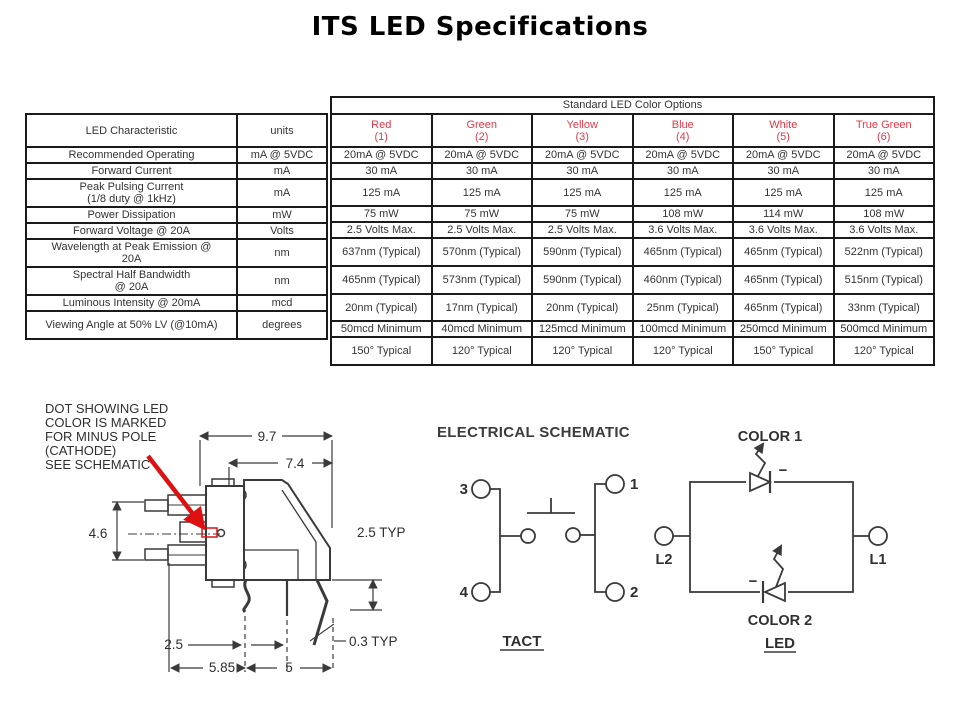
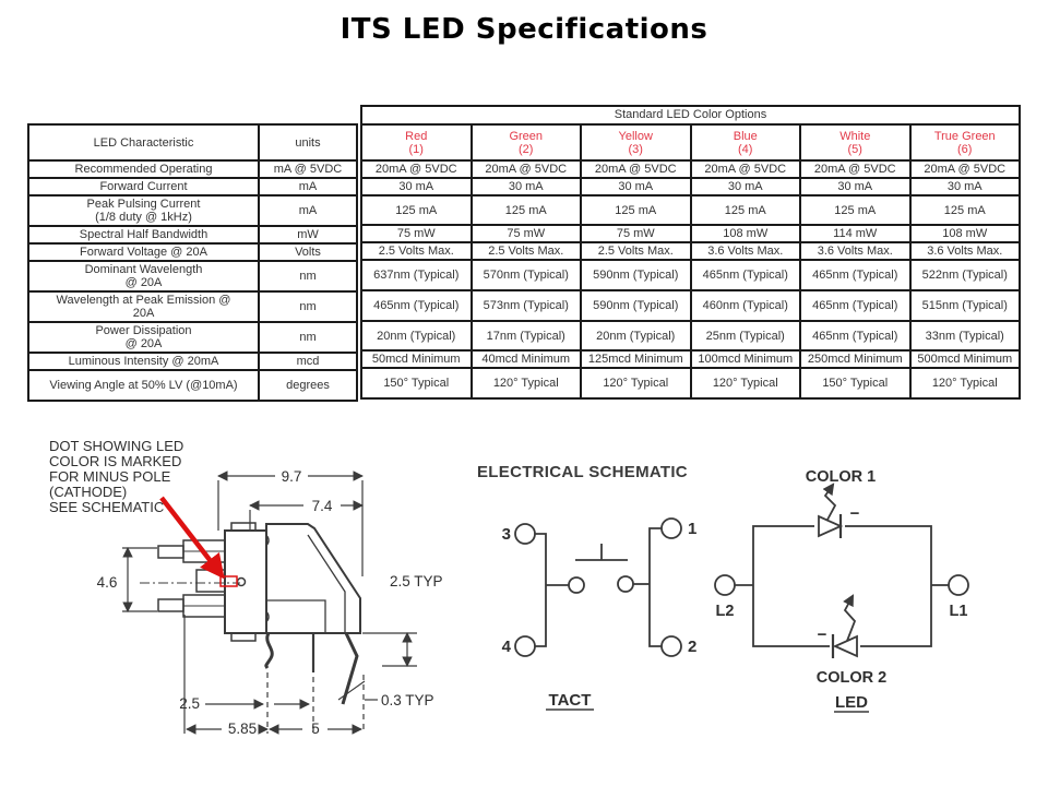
  ITS LED Specifications
  Standard LED Color Options
  LED Characteristic	units
  Recommended Operating	mA @ 5VDC
  Forward Current	mA
  Peak Pulsing Current(1/8 duty @ 1kHz)	mA
- Power Dissipation	mW
+ Spectral Half Bandwidth	mW
  Forward Voltage @ 20A	Volts
+ Dominant Wavelength@ 20A	nm
  Wavelength at Peak Emission @20A	nm
- Spectral Half Bandwidth@ 20A	nm
+ Power Dissipation@ 20A	nm
  Luminous Intensity @ 20mA	mcd
  Viewing Angle at 50% LV (@10mA)	degrees
  Red(1)	Green(2)	Yellow(3)	Blue(4)	White(5)	True Green(6)
  20mA @ 5VDC	20mA @ 5VDC	20mA @ 5VDC	20mA @ 5VDC	20mA @ 5VDC	20mA @ 5VDC
  30 mA	30 mA	30 mA	30 mA	30 mA	30 mA
  125 mA	125 mA	125 mA	125 mA	125 mA	125 mA
  75 mW	75 mW	75 mW	108 mW	114 mW	108 mW
  2.5 Volts Max.	2.5 Volts Max.	2.5 Volts Max.	3.6 Volts Max.	3.6 Volts Max.	3.6 Volts Max.
  637nm (Typical)	570nm (Typical)	590nm (Typical)	465nm (Typical)	465nm (Typical)	522nm (Typical)
  465nm (Typical)	573nm (Typical)	590nm (Typical)	460nm (Typical)	465nm (Typical)	515nm (Typical)
  20nm (Typical)	17nm (Typical)	20nm (Typical)	25nm (Typical)	465nm (Typical)	33nm (Typical)
  50mcd Minimum	40mcd Minimum	125mcd Minimum	100mcd Minimum	250mcd Minimum	500mcd Minimum
  150° Typical	120° Typical	120° Typical	120° Typical	150° Typical	120° Typical
  DOT SHOWING LED
  COLOR IS MARKED
  FOR MINUS POLE
  (CATHODE)
  SEE SCHEMATIC
  9.7
  7.4
  4.6
  2.5 TYP
  0.3 TYP
  2.5
  5.85
  5
  ELECTRICAL SCHEMATIC
  3
  4
  1
  2
  TACT
  −
  −
  COLOR 1
  COLOR 2
  L2
  L1
  LED
